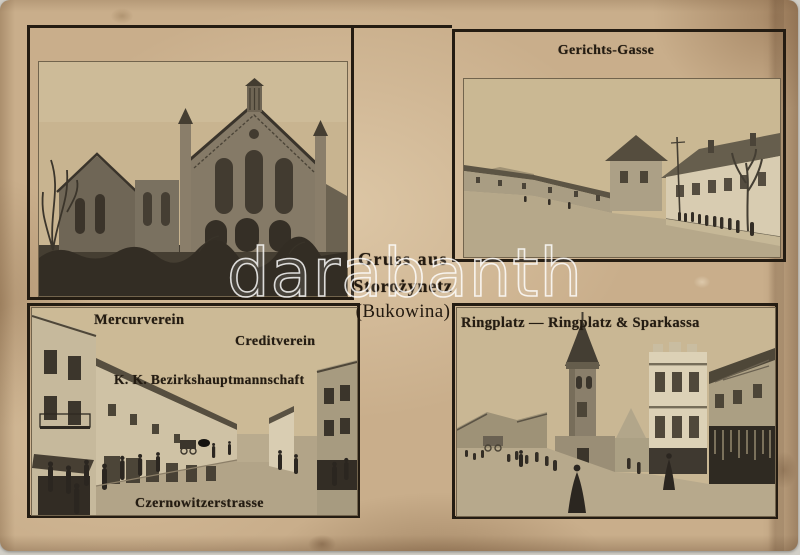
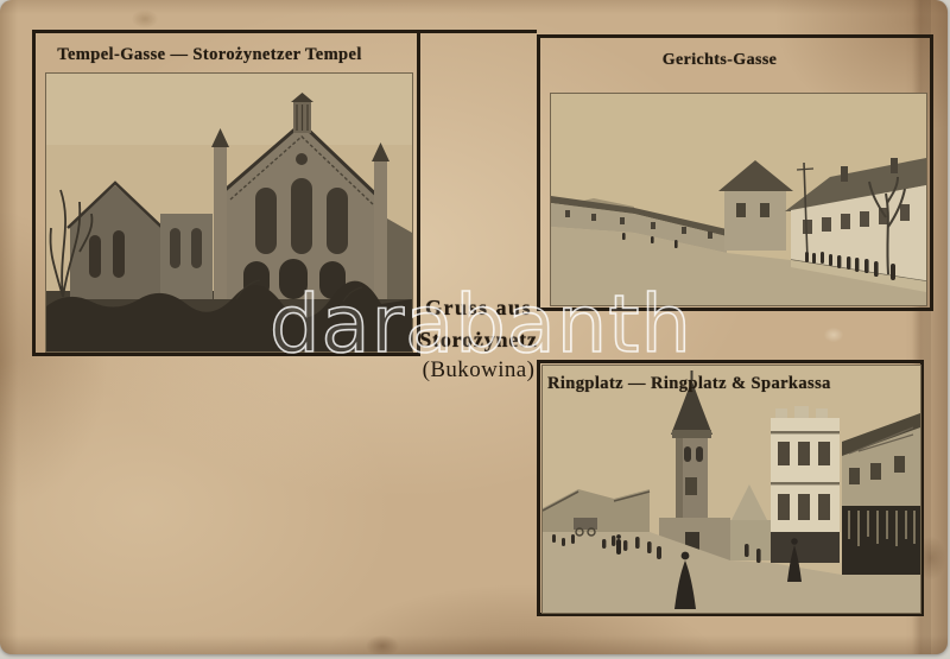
+ Tempel-Gasse — Storożynetzer Tempel
  Gerichts-Gasse
- Mercurverein
- Creditverein
- K. K. Bezirkshauptmannschaft
- Czernowitzerstrasse
  Ringplatz — Ringplatz & Sparkassa
  Gruss aus
  Storożynetz
  (Bukowina)
  darabanth
